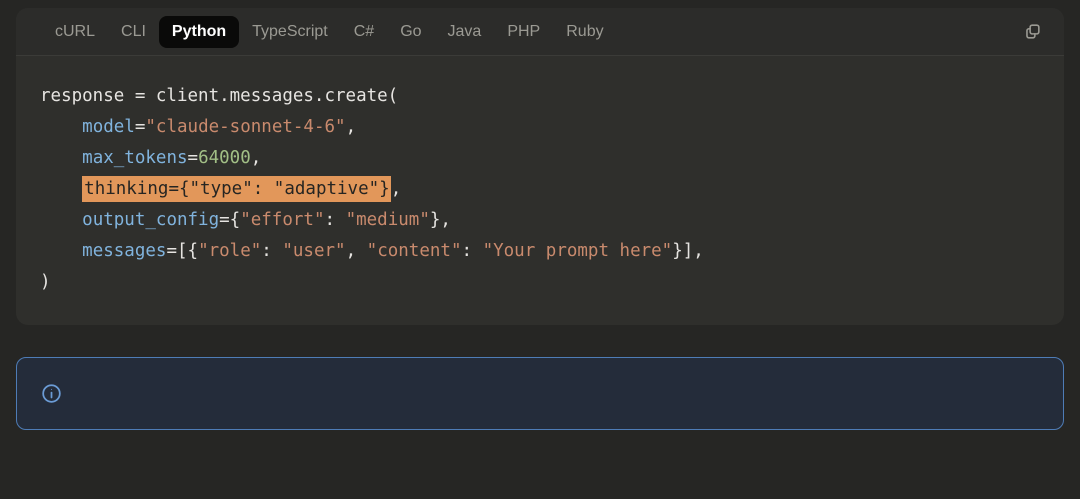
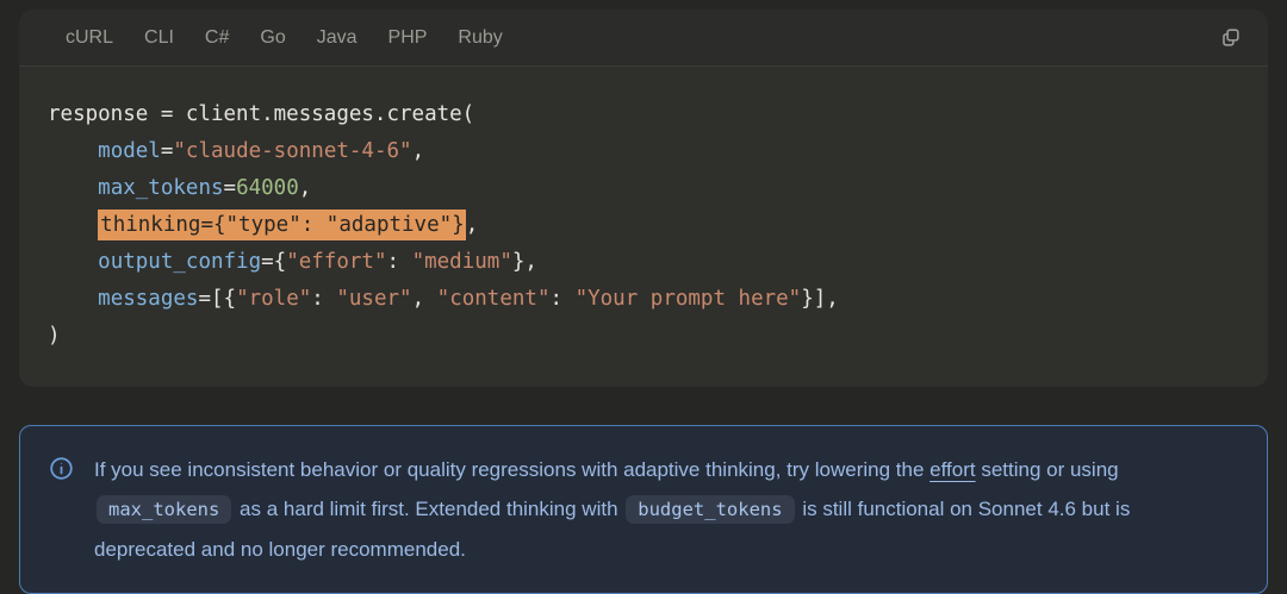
  cURL
  CLI
- Python
- TypeScript
  C#
  Go
  Java
  PHP
  Ruby
  response = client.messages.create( model="claude-sonnet-4-6", max_tokens=64000, thinking={"type": "adaptive"}, output_config={"effort": "medium"}, messages=[{"role": "user", "content": "Your prompt here"}], )
+ If you see inconsistent behavior or quality regressions with adaptive thinking, try lowering the effort setting or using max_tokens as a hard limit first. Extended thinking with budget_tokens is still functional on Sonnet 4.6 but is deprecated and no longer recommended.
